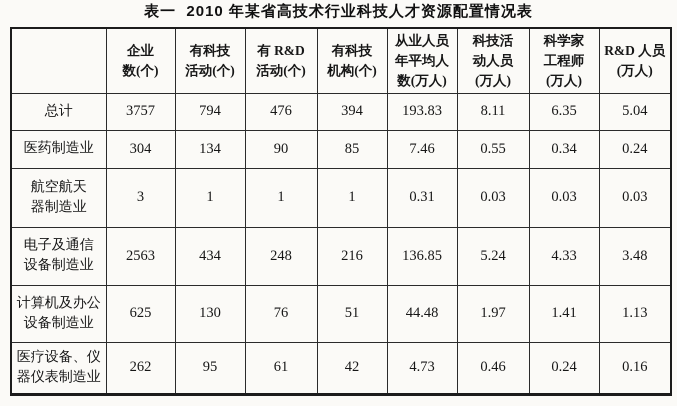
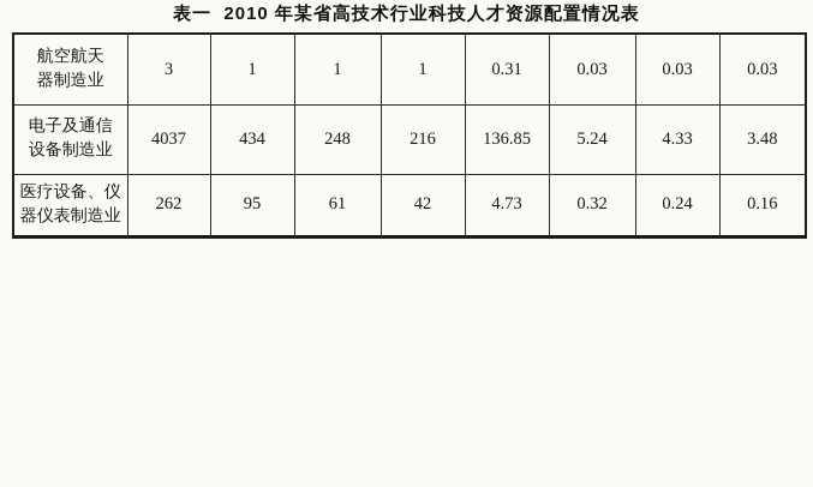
  表一 2010 年某省高技术行业科技人才资源配置情况表
- 	企业 数(个)	有科技 活动(个)	有 R&D 活动(个)	有科技 机构(个)	从业人员 年平均人 数(万人)	科技活 动人员 (万人)	科学家 工程师 (万人)	R&D 人员 (万人)
- 总计	3757	794	476	394	193.83	8.11	6.35	5.04
- 医药制造业	304	134	90	85	7.46	0.55	0.34	0.24
  航空航天 器制造业	3	1	1	1	0.31	0.03	0.03	0.03
- 电子及通信 设备制造业	2563	434	248	216	136.85	5.24	4.33	3.48
+ 电子及通信 设备制造业	4037	434	248	216	136.85	5.24	4.33	3.48
- 计算机及办公 设备制造业	625	130	76	51	44.48	1.97	1.41	1.13
- 医疗设备、仪 器仪表制造业	262	95	61	42	4.73	0.46	0.24	0.16
+ 医疗设备、仪 器仪表制造业	262	95	61	42	4.73	0.32	0.24	0.16
